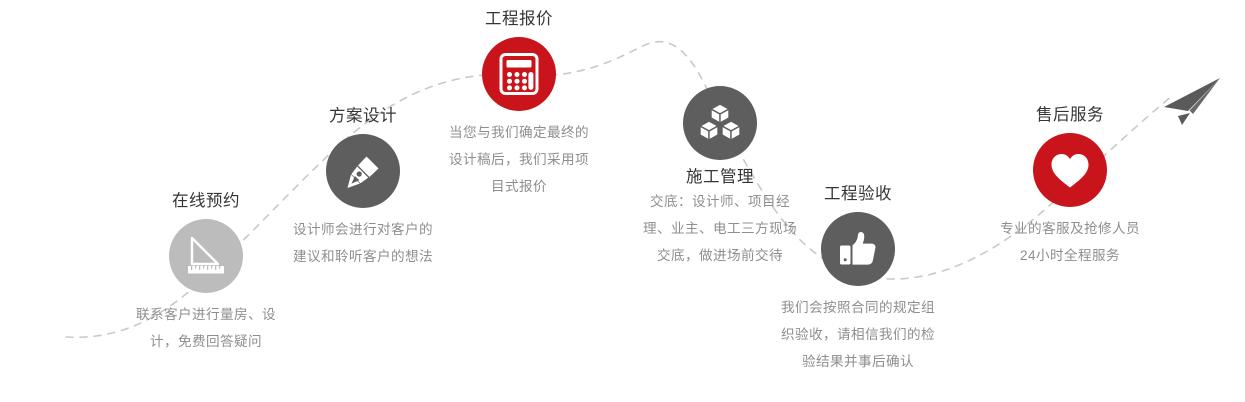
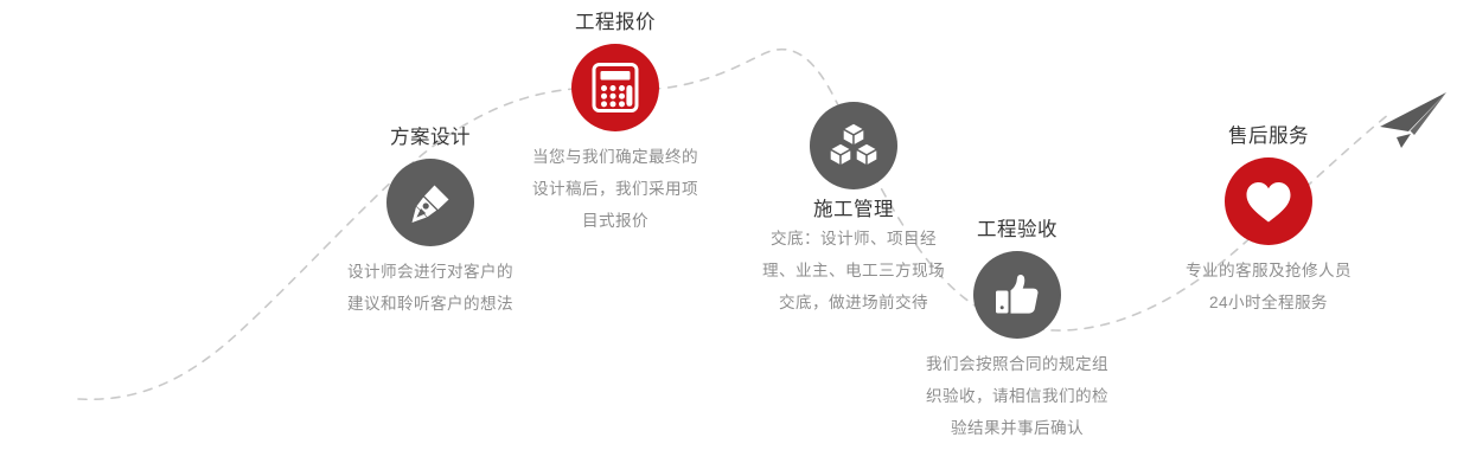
- 在线预约
- 联系客户进行量房、设计，免费回答疑问
  方案设计
  设计师会进行对客户的建议和聆听客户的想法
  工程报价
  当您与我们确定最终的设计稿后，我们采用项目式报价
  施工管理
  交底：设计师、项目经理、业主、电工三方现场交底，做进场前交待
  工程验收
  我们会按照合同的规定组织验收，请相信我们的检验结果并事后确认
  售后服务
  专业的客服及抢修人员24小时全程服务
